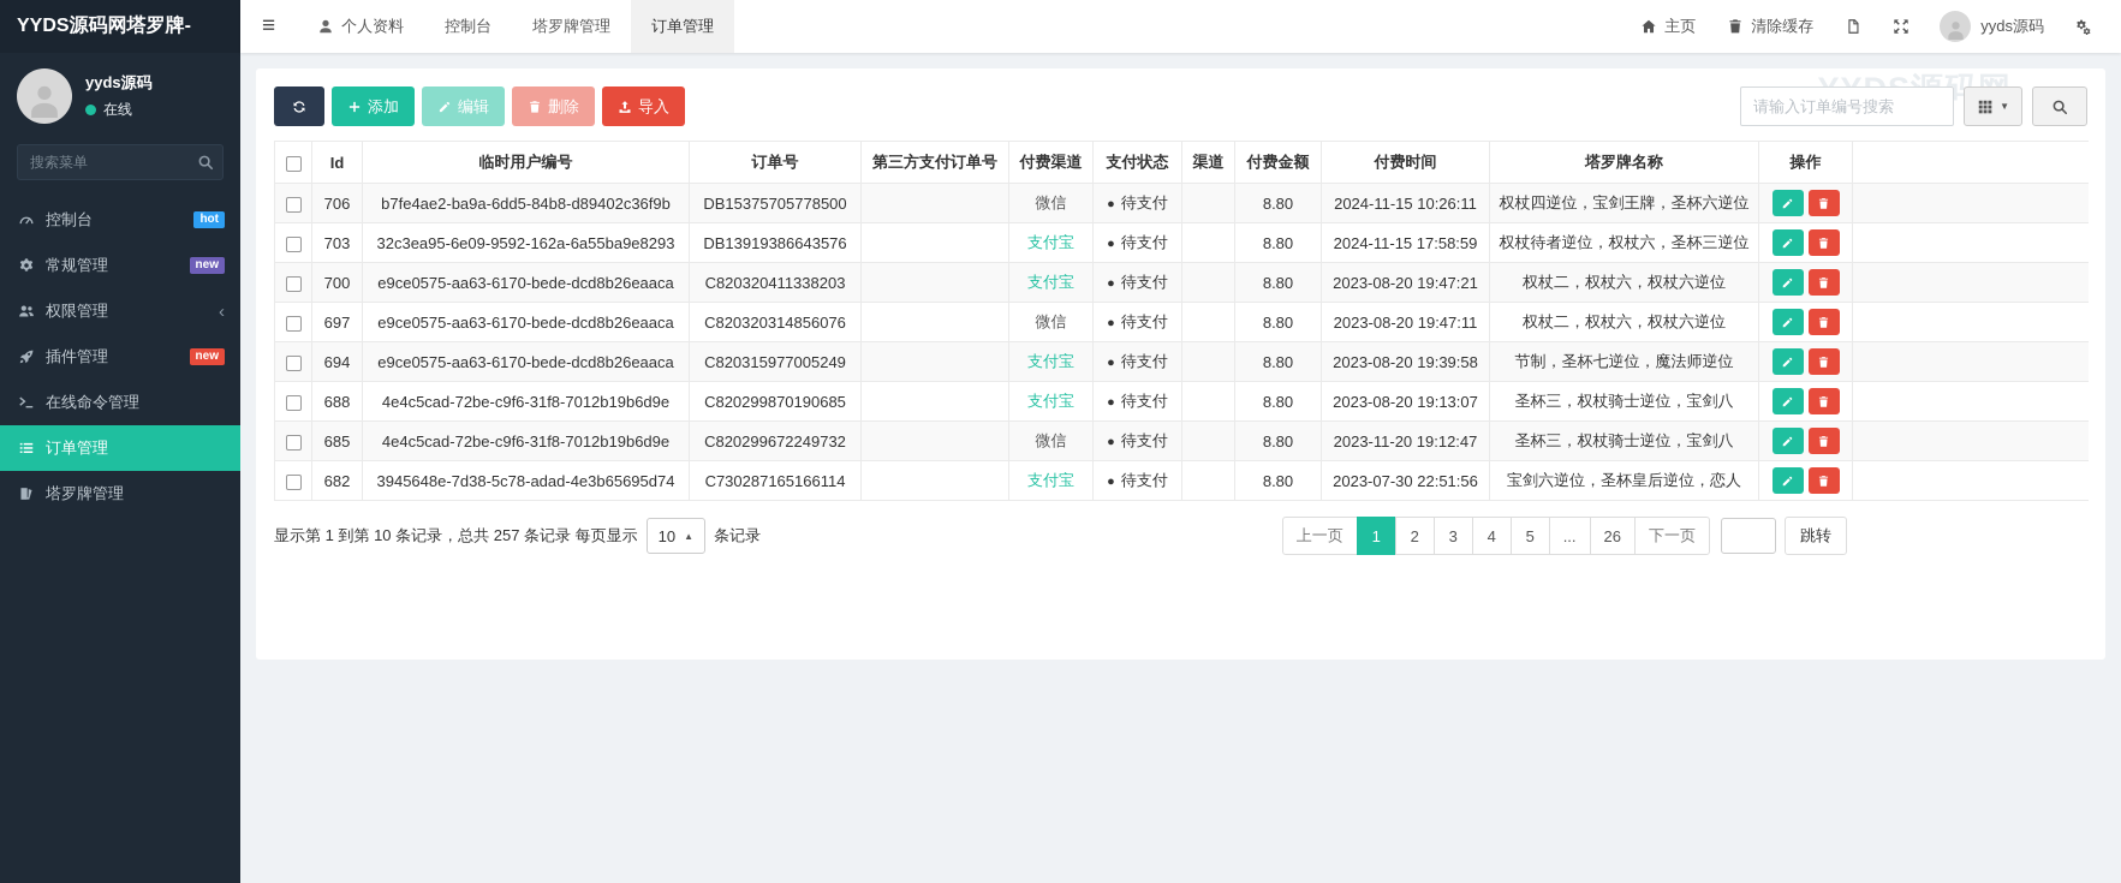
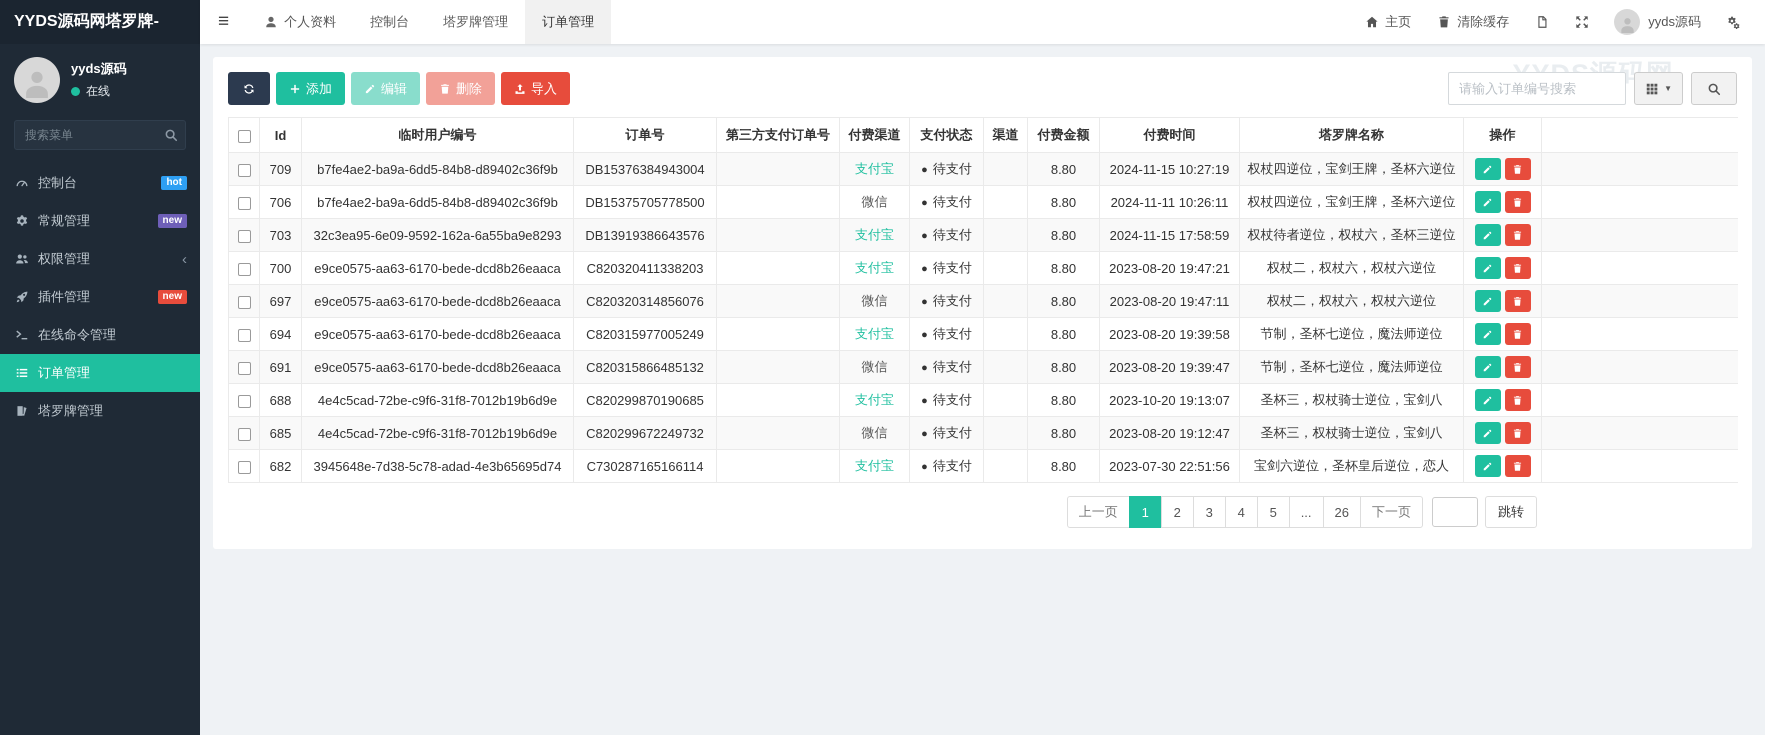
  YYDS源码网塔罗牌-
  yyds源码
  在线
  搜索菜单
  控制台
  hot
  常规管理
  new
  权限管理
  ‹
  插件管理
  new
  在线命令管理
  订单管理
  塔罗牌管理
  ≡
  个人资料
  控制台
  塔罗牌管理
  订单管理
  主页
  清除缓存
  yyds源码
  添加
  编辑
  删除
  导入
  请输入订单编号搜索
  ▼
  	Id	临时用户编号	订单号	第三方支付订单号	付费渠道	支付状态	渠道	付费金额	付费时间	塔罗牌名称	操作
+ 	709	b7fe4ae2-ba9a-6dd5-84b8-d89402c36f9b	DB15376384943004		支付宝	● 待支付		8.80	2024-11-15 10:27:19	权杖四逆位，宝剑王牌，圣杯六逆位
- 	706	b7fe4ae2-ba9a-6dd5-84b8-d89402c36f9b	DB15375705778500		微信	● 待支付		8.80	2024-11-15 10:26:11	权杖四逆位，宝剑王牌，圣杯六逆位
+ 	706	b7fe4ae2-ba9a-6dd5-84b8-d89402c36f9b	DB15375705778500		微信	● 待支付		8.80	2024-11-11 10:26:11	权杖四逆位，宝剑王牌，圣杯六逆位
  	703	32c3ea95-6e09-9592-162a-6a55ba9e8293	DB13919386643576		支付宝	● 待支付		8.80	2024-11-15 17:58:59	权杖待者逆位，权杖六，圣杯三逆位
  	700	e9ce0575-aa63-6170-bede-dcd8b26eaaca	C820320411338203		支付宝	● 待支付		8.80	2023-08-20 19:47:21	权杖二，权杖六，权杖六逆位
  	697	e9ce0575-aa63-6170-bede-dcd8b26eaaca	C820320314856076		微信	● 待支付		8.80	2023-08-20 19:47:11	权杖二，权杖六，权杖六逆位
  	694	e9ce0575-aa63-6170-bede-dcd8b26eaaca	C820315977005249		支付宝	● 待支付		8.80	2023-08-20 19:39:58	节制，圣杯七逆位，魔法师逆位
+ 	691	e9ce0575-aa63-6170-bede-dcd8b26eaaca	C820315866485132		微信	● 待支付		8.80	2023-08-20 19:39:47	节制，圣杯七逆位，魔法师逆位
- 	688	4e4c5cad-72be-c9f6-31f8-7012b19b6d9e	C820299870190685		支付宝	● 待支付		8.80	2023-08-20 19:13:07	圣杯三，权杖骑士逆位，宝剑八
+ 	688	4e4c5cad-72be-c9f6-31f8-7012b19b6d9e	C820299870190685		支付宝	● 待支付		8.80	2023-10-20 19:13:07	圣杯三，权杖骑士逆位，宝剑八
- 	685	4e4c5cad-72be-c9f6-31f8-7012b19b6d9e	C820299672249732		微信	● 待支付		8.80	2023-11-20 19:12:47	圣杯三，权杖骑士逆位，宝剑八
+ 	685	4e4c5cad-72be-c9f6-31f8-7012b19b6d9e	C820299672249732		微信	● 待支付		8.80	2023-08-20 19:12:47	圣杯三，权杖骑士逆位，宝剑八
  	682	3945648e-7d38-5c78-adad-4e3b65695d74	C730287165166114		支付宝	● 待支付		8.80	2023-07-30 22:51:56	宝剑六逆位，圣杯皇后逆位，恋人
- 显示第 1 到第 10 条记录，总共 257 条记录 每页显示
- 10
- ▲
- 条记录
  上一页
  1
  2
  3
  4
  5
  ...
  26
  下一页
  跳转
